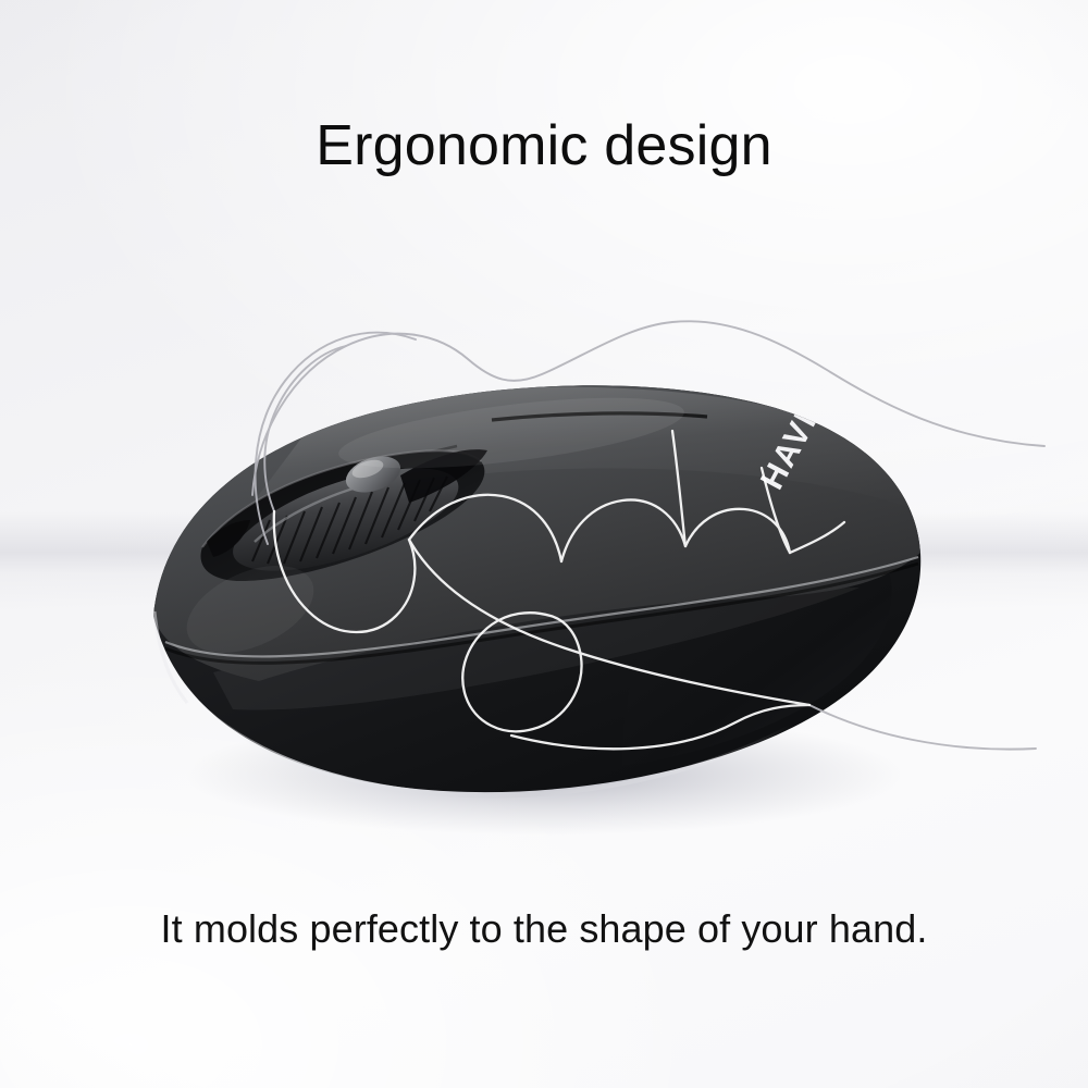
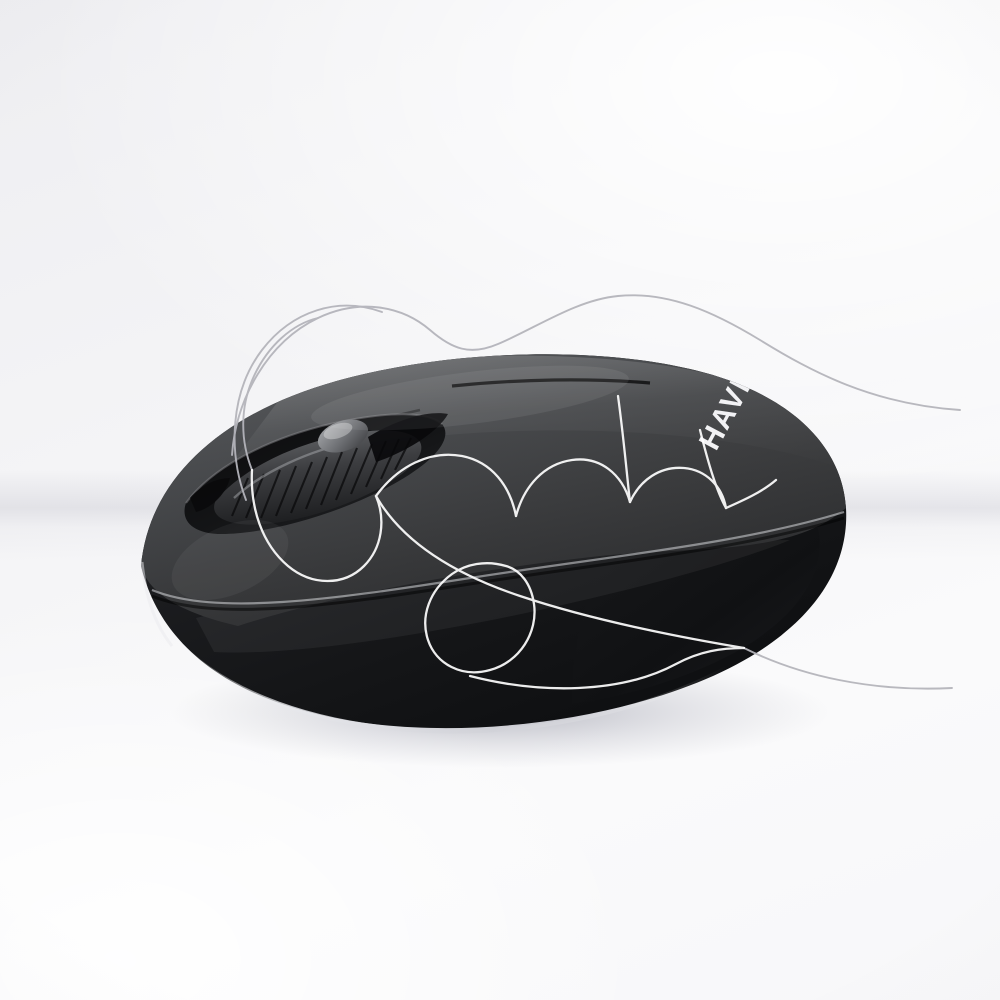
- Ergonomic design
- It molds perfectly to the shape of your hand.
